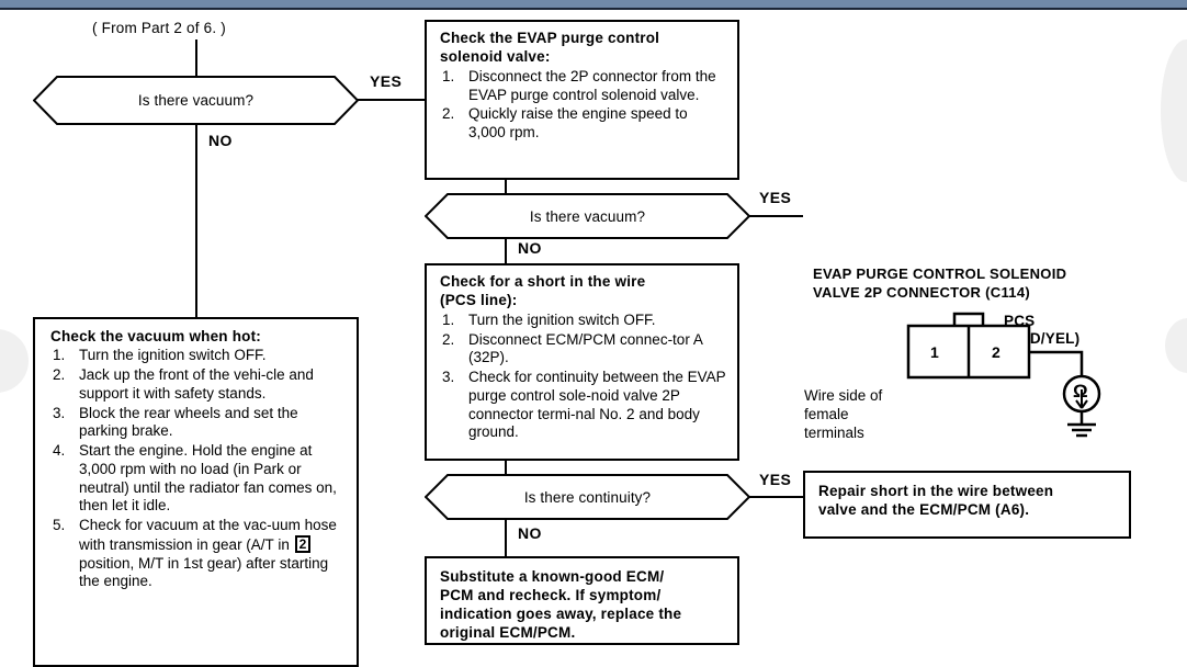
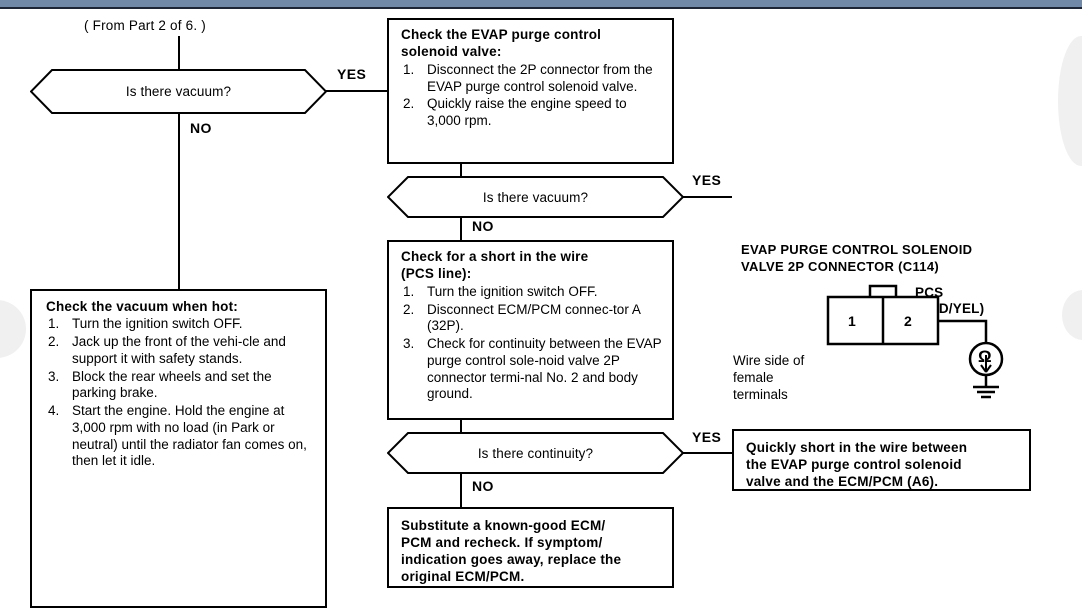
  ( From Part 2 of 6. )
  Is there vacuum?
  YES
  NO
  Check the EVAP purge control
  solenoid valve:
  1.
  Disconnect the 2P connector from the EVAP purge control solenoid valve.
  2.
  Quickly raise the engine speed to 3,000 rpm.
  Is there vacuum?
  YES
  NO
  Check for a short in the wire
  (PCS line):
  1.
  Turn the ignition switch OFF.
  2.
  Disconnect ECM/PCM connec-tor A (32P).
  3.
  Check for continuity between the EVAP purge control sole-noid valve 2P connector termi-nal No. 2 and body ground.
  Is there continuity?
  YES
  NO
- Repair short in the wire between
+ Quickly short in the wire between
+ the EVAP purge control solenoid
  valve and the ECM/PCM (A6).
  Substitute a known-good ECM/
  PCM and recheck. If symptom/
  indication goes away, replace the
  original ECM/PCM.
  Check the vacuum when hot:
  1.
  Turn the ignition switch OFF.
  2.
  Jack up the front of the vehi-cle and support it with safety stands.
  3.
  Block the rear wheels and set the parking brake.
  4.
  Start the engine. Hold the engine at 3,000 rpm with no load (in Park or neutral) until the radiator fan comes on, then let it idle.
- 5.
- Check for vacuum at the vac-uum hose with transmission in gear (A/T in 2 position, M/T in 1st gear) after starting the engine.
  EVAP PURGE CONTROL SOLENOID
  VALVE 2P CONNECTOR (C114)
  PCS
  1
  2
  Ω
  Wire side of
  female
  terminals
